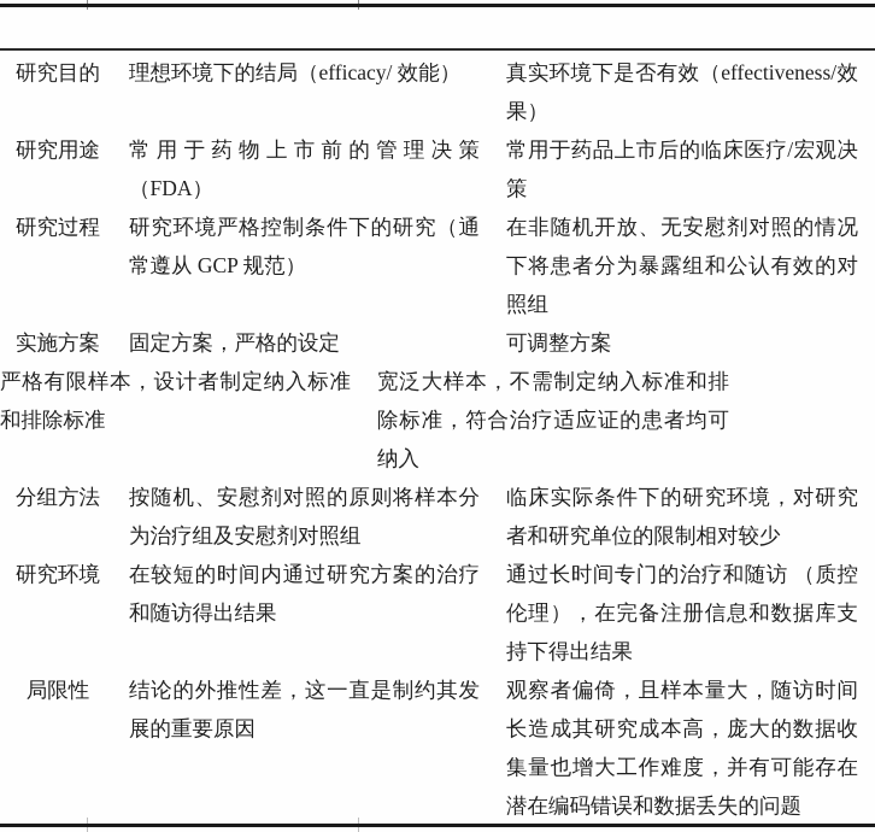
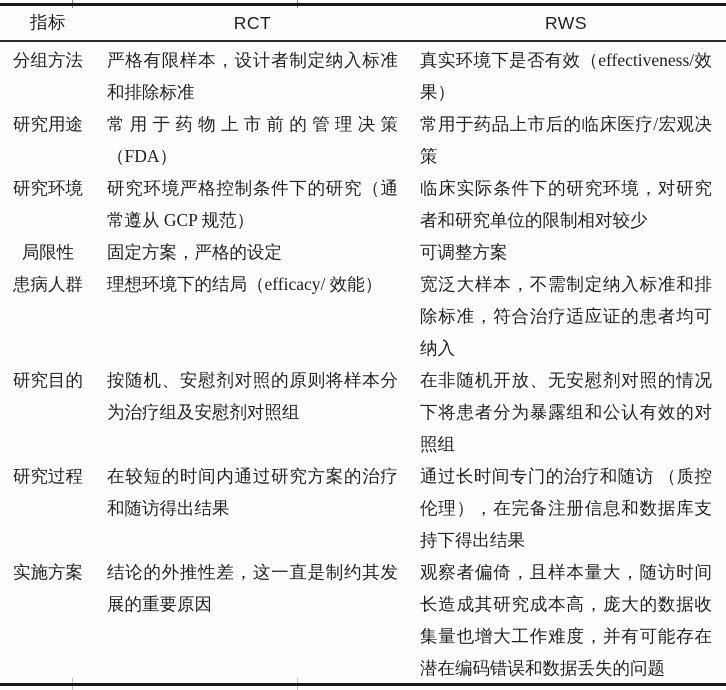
+ 指标
+ RCT
+ RWS
- 研究目的
+ 分组方法
- 理想环境下的结局（efficacy/ 效能）
+ 严格有限样本，设计者制定纳入标准和排除标准
  真实环境下是否有效（effectiveness/效果）
  研究用途
  常用于药物上市前的管理决策（FDA）
  常用于药品上市后的临床医疗/宏观决策
- 研究过程
+ 研究环境
  研究环境严格控制条件下的研究（通常遵从 GCP 规范）
- 在非随机开放、无安慰剂对照的情况下将患者分为暴露组和公认有效的对照组
+ 临床实际条件下的研究环境，对研究者和研究单位的限制相对较少
- 实施方案
+ 局限性
  固定方案，严格的设定
  可调整方案
+ 患病人群
- 严格有限样本，设计者制定纳入标准和排除标准
+ 理想环境下的结局（efficacy/ 效能）
  宽泛大样本，不需制定纳入标准和排除标准，符合治疗适应证的患者均可纳入
- 分组方法
+ 研究目的
  按随机、安慰剂对照的原则将样本分为治疗组及安慰剂对照组
- 临床实际条件下的研究环境，对研究者和研究单位的限制相对较少
+ 在非随机开放、无安慰剂对照的情况下将患者分为暴露组和公认有效的对照组
- 研究环境
+ 研究过程
  在较短的时间内通过研究方案的治疗和随访得出结果
  通过长时间专门的治疗和随访 （质控伦理），在完备注册信息和数据库支持下得出结果
- 局限性
+ 实施方案
  结论的外推性差，这一直是制约其发展的重要原因
  观察者偏倚，且样本量大，随访时间长造成其研究成本高，庞大的数据收集量也增大工作难度，并有可能存在潜在编码错误和数据丢失的问题
